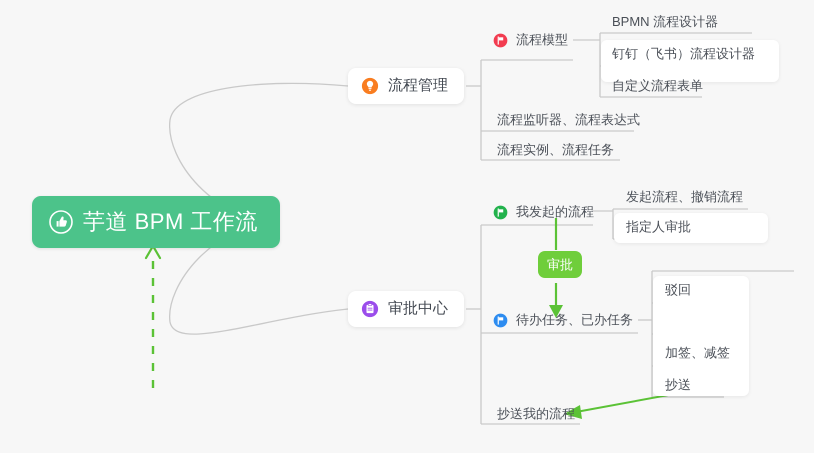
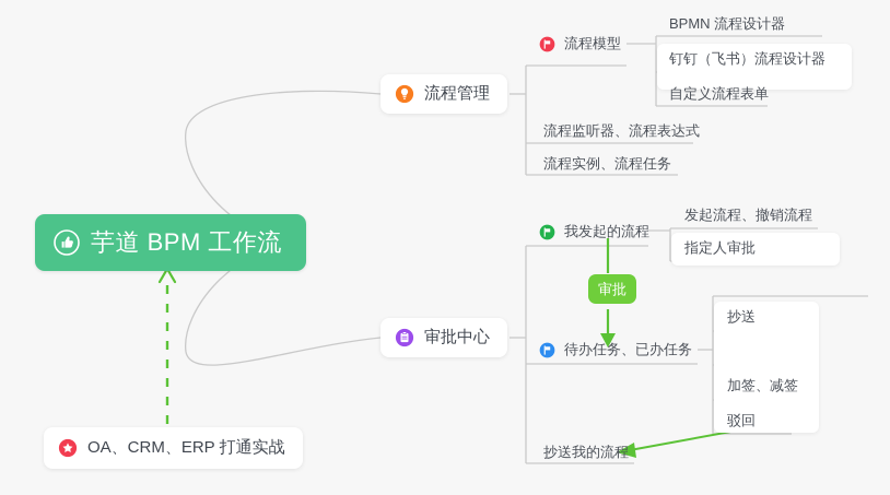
  芋道 BPM 工作流
  流程管理
  流程模型
  BPMN 流程设计器
  钉钉（飞书）流程设计器
  自定义流程表单
  流程监听器、流程表达式
  流程实例、流程任务
  审批中心
  我发起的流程
  发起流程、撤销流程
  指定人审批
  审批
  待办任务、已办任务
- 驳回
+ 抄送
  加签、减签
- 抄送
+ 驳回
  抄送我的流程
+ OA、CRM、ERP 打通实战
